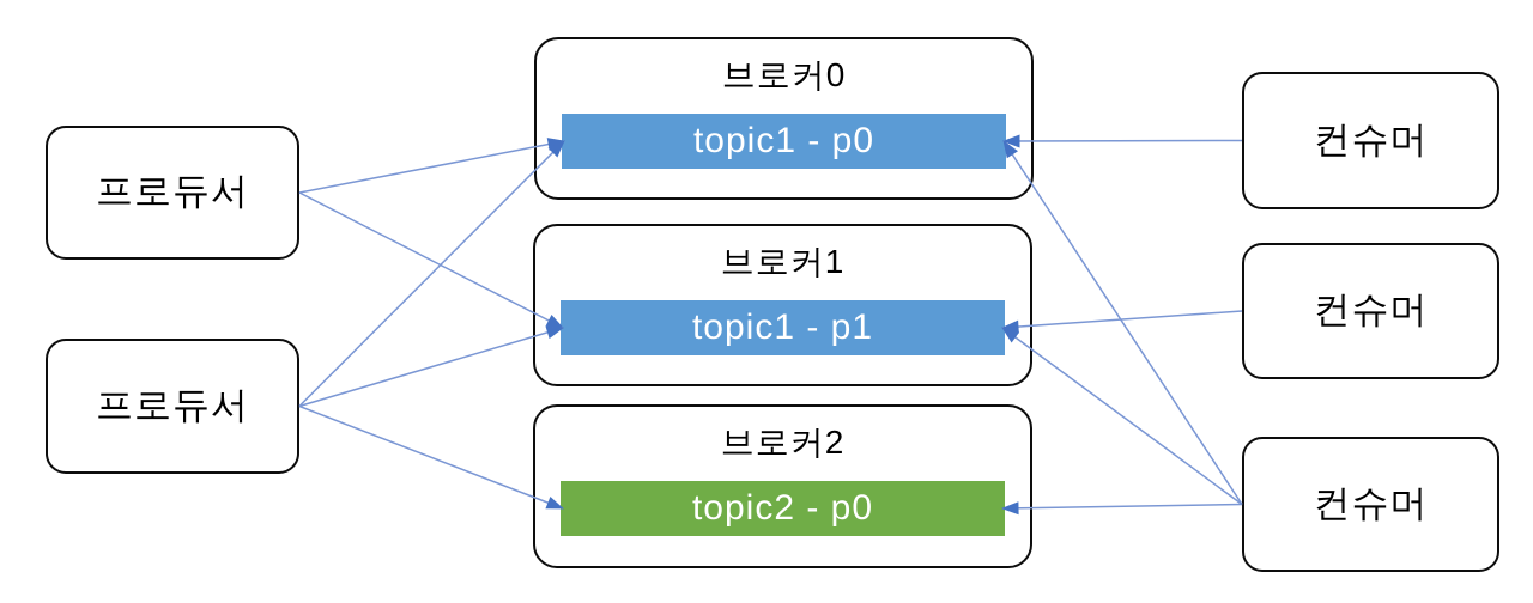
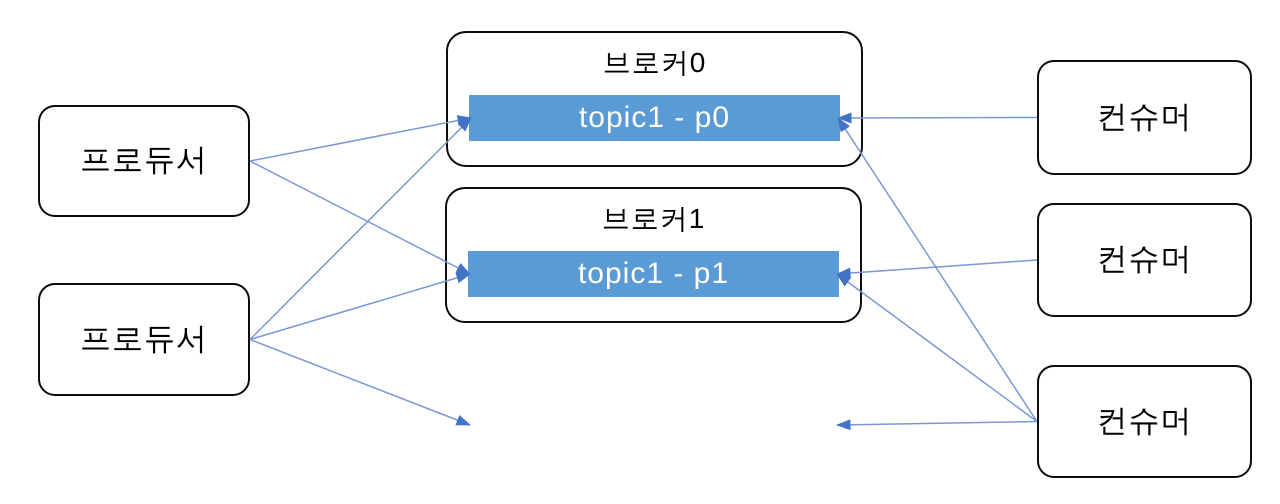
  프로듀서
  프로듀서
  브로커0
  topic1 - p0
  브로커1
  topic1 - p1
- 브로커2
- topic2 - p0
  컨슈머
  컨슈머
  컨슈머
